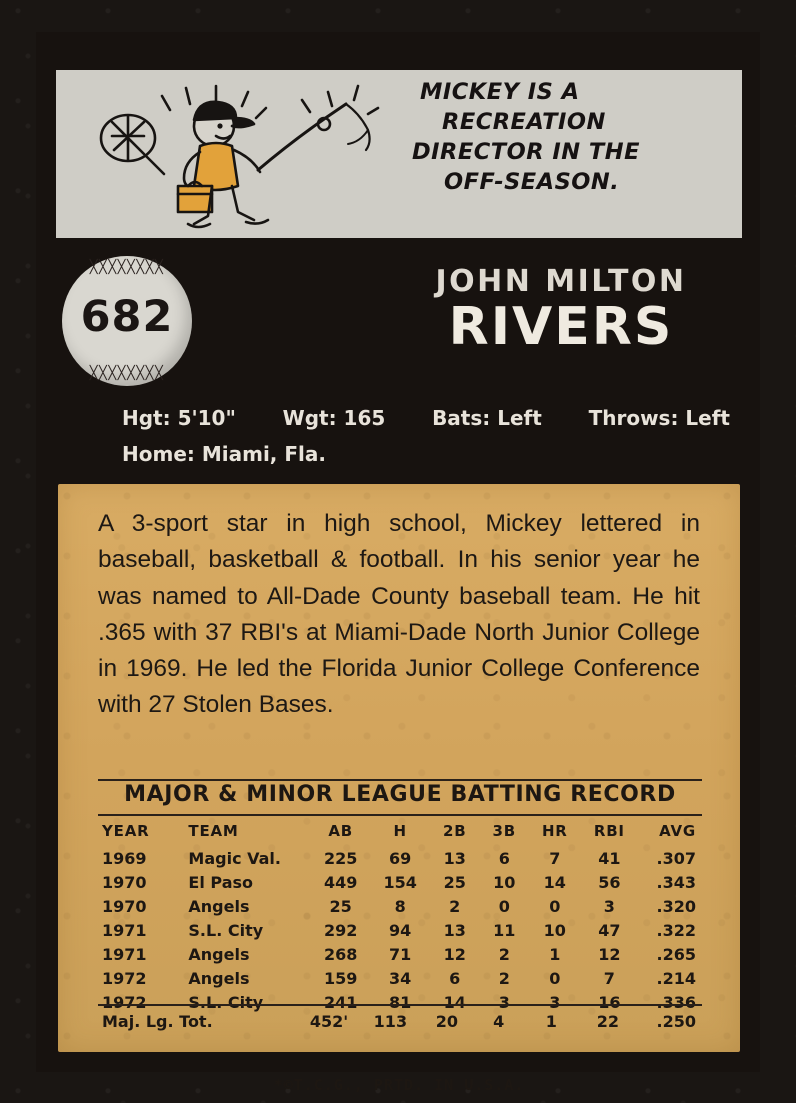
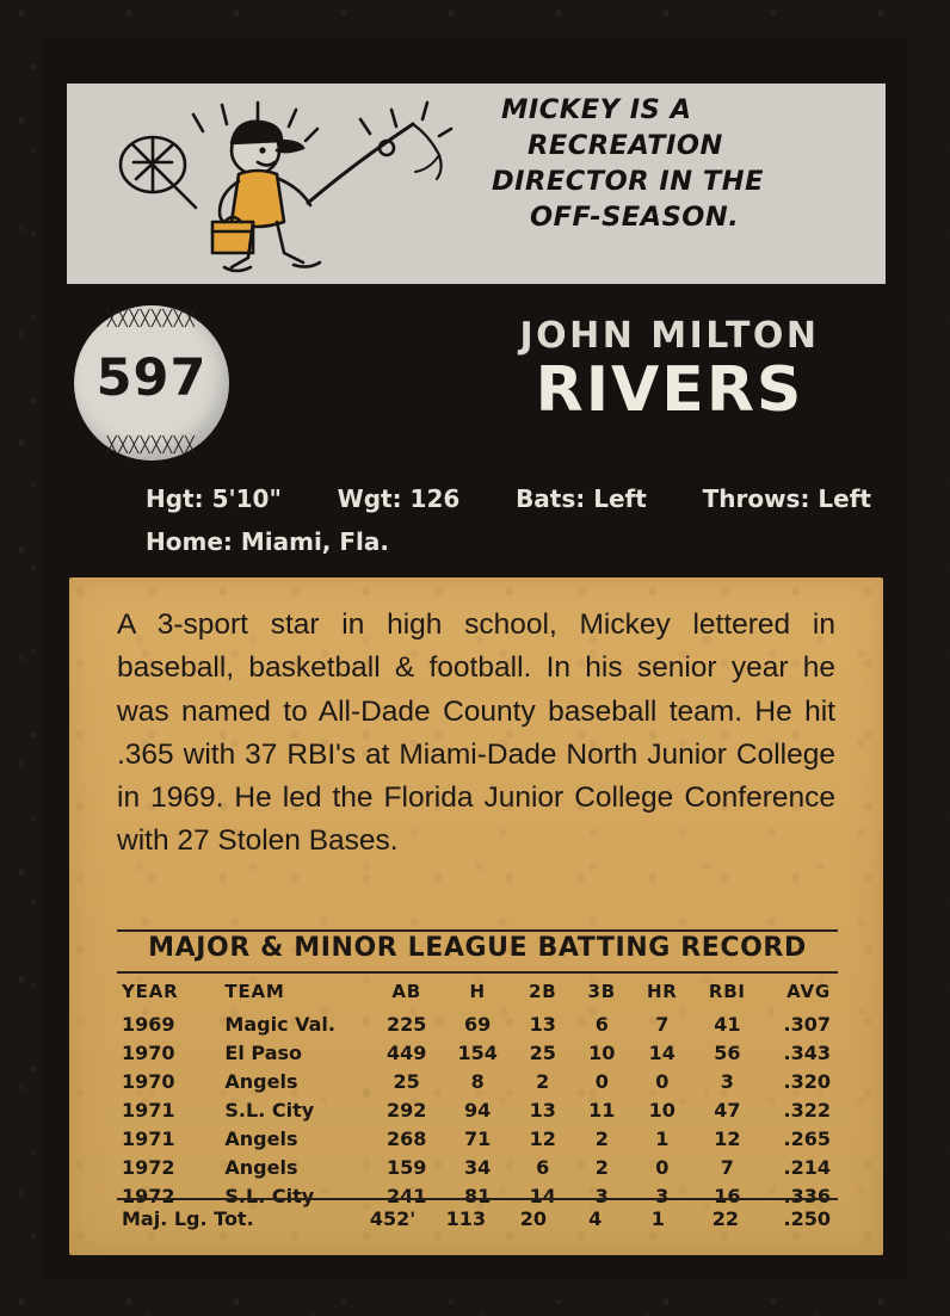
  MICKEY IS A
  RECREATION
  DIRECTOR IN THE
  OFF-SEASON.
  ╳╳╳╳╳╳╳╳
- 682
+ 597
  ╳╳╳╳╳╳╳╳
  JOHN MILTON
  RIVERS
  Hgt: 5'10"
- Wgt: 165
+ Wgt: 126
  Bats: Left
  Throws: Left
  Home: Miami, Fla.
